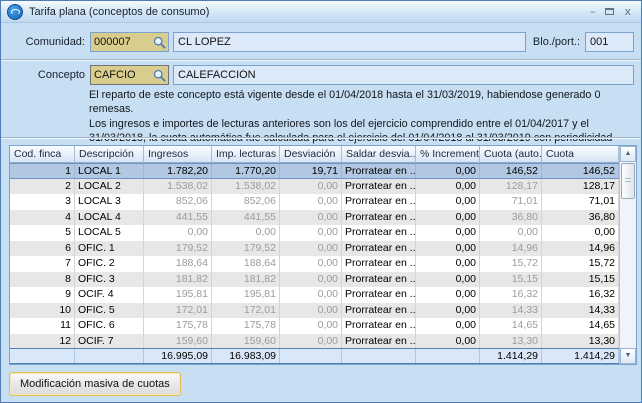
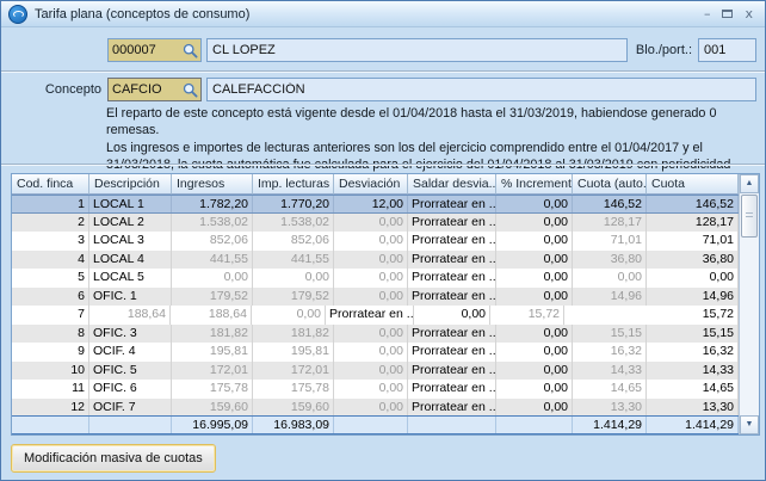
  Tarifa plana (conceptos de consumo)
  –
  x
- Comunidad:
  000007
  CL LOPEZ
  Blo./port.:
  001
  Concepto
  CAFCIO
  CALEFACCIÓN
  El reparto de este concepto está vigente desde el 01/04/2018 hasta el 31/03/2019, habiendose generado 0 remesas.
  Los ingresos e importes de lecturas anteriores son los del ejercicio comprendido entre el 01/04/2017 y el 31/03/2018, la cuota automática fue calculada para el ejercicio del 01/04/2018 al 31/03/2019 con periodicidad
  Cod. finca
  Descripción
  Ingresos
  Imp. lecturas
  Desviación
  Saldar desvia..
  % Increment
  Cuota (auto.
  Cuota
  1
  LOCAL 1
  1.782,20
  1.770,20
- 19,71
+ 12,00
  Prorratear en ..
  0,00
  146,52
  146,52
  2
  LOCAL 2
  1.538,02
  1.538,02
  0,00
  Prorratear en ..
  0,00
  128,17
  128,17
  3
  LOCAL 3
  852,06
  852,06
  0,00
  Prorratear en ..
  0,00
  71,01
  71,01
  4
  LOCAL 4
  441,55
  441,55
  0,00
  Prorratear en ..
  0,00
  36,80
  36,80
  5
  LOCAL 5
  0,00
  0,00
  0,00
  Prorratear en ..
  0,00
  0,00
  0,00
  6
  OFIC. 1
  179,52
  179,52
  0,00
  Prorratear en ..
  0,00
  14,96
  14,96
  7
- OFIC. 2
  188,64
  188,64
  0,00
  Prorratear en ..
  0,00
  15,72
  15,72
  8
  OFIC. 3
  181,82
  181,82
  0,00
  Prorratear en ..
  0,00
  15,15
  15,15
  9
  OCIF. 4
  195,81
  195,81
  0,00
  Prorratear en ..
  0,00
  16,32
  16,32
  10
  OFIC. 5
  172,01
  172,01
  0,00
  Prorratear en ..
  0,00
  14,33
  14,33
  11
  OFIC. 6
  175,78
  175,78
  0,00
  Prorratear en ..
  0,00
  14,65
  14,65
  12
  OCIF. 7
  159,60
  159,60
  0,00
  Prorratear en ..
  0,00
  13,30
  13,30
  16.995,09
  16.983,09
  1.414,29
  1.414,29
  Modificación masiva de cuotas
